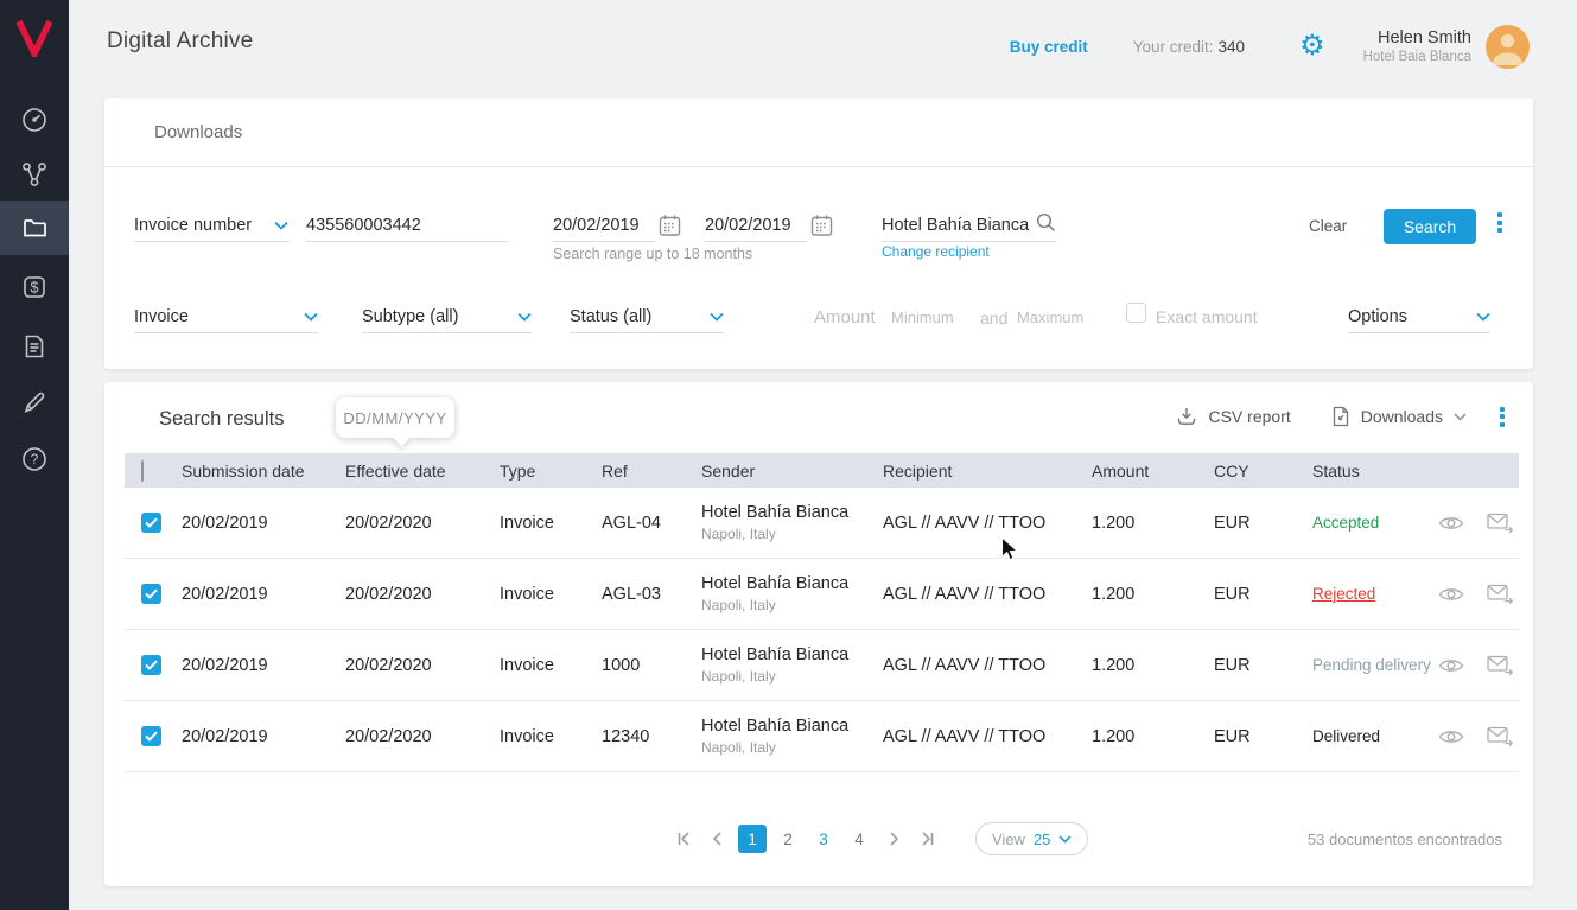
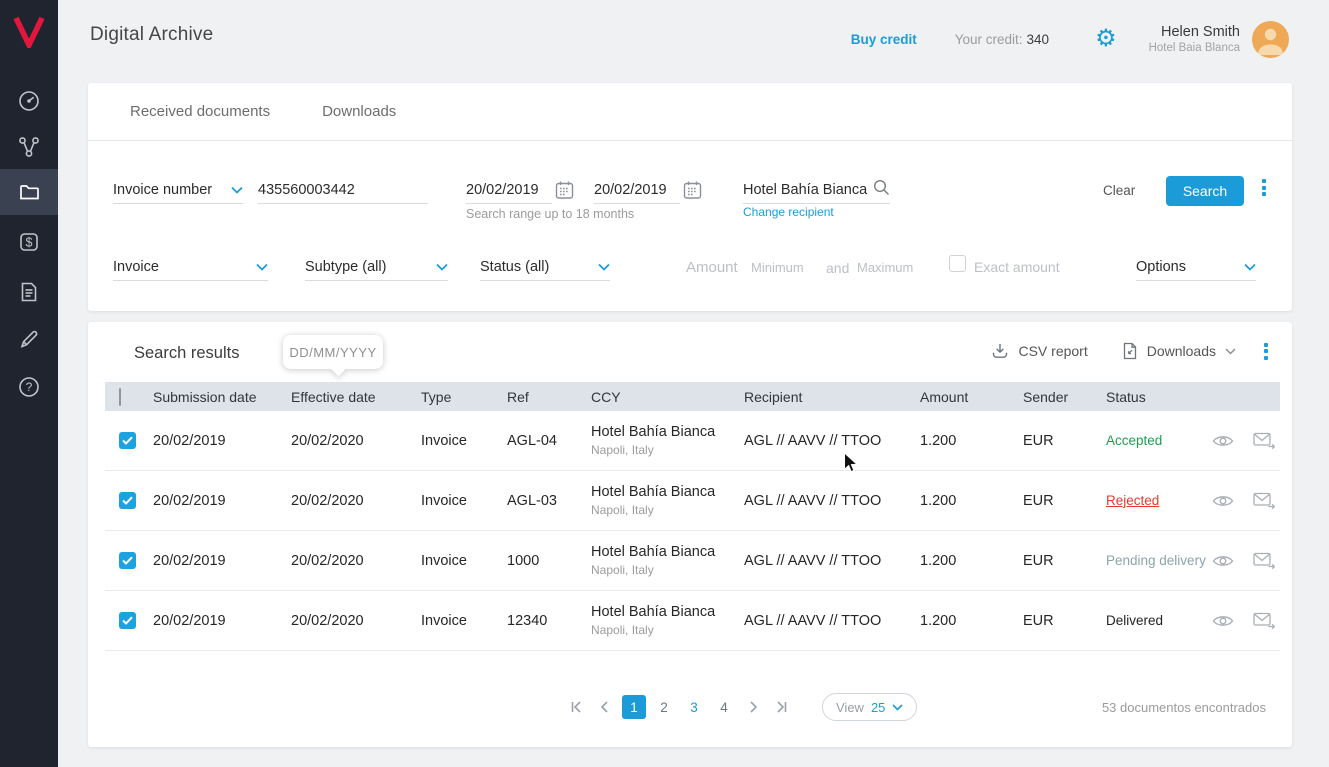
  $
  ?
  Digital Archive
  Buy credit
  Your credit: 340
  ⚙
  Helen Smith
  Hotel Baia Blanca
+ Received documents
  Downloads
  Invoice number
  435560003442
  20/02/2019
  20/02/2019
  Search range up to 18 months
  Hotel Bahía Bianca
  Change recipient
  Clear
  Search
  Invoice
  Subtype (all)
  Status (all)
  Amount
  Minimum
  and
  Maximum
  Exact amount
  Options
  Search results
  DD/MM/YYYY
  CSV report
  Downloads
  Submission date
  Effective date
  Type
  Ref
- Sender
+ CCY
  Recipient
  Amount
- CCY
+ Sender
  Status
  20/02/2019
  20/02/2020
  Invoice
  AGL-04
  Hotel Bahía Bianca
  Napoli, Italy
  AGL // AAVV // TTOO
  1.200
  EUR
  Accepted
  20/02/2019
  20/02/2020
  Invoice
  AGL-03
  Hotel Bahía Bianca
  Napoli, Italy
  AGL // AAVV // TTOO
  1.200
  EUR
  Rejected
  20/02/2019
  20/02/2020
  Invoice
  1000
  Hotel Bahía Bianca
  Napoli, Italy
  AGL // AAVV // TTOO
  1.200
  EUR
  Pending delivery
  20/02/2019
  20/02/2020
  Invoice
  12340
  Hotel Bahía Bianca
  Napoli, Italy
  AGL // AAVV // TTOO
  1.200
  EUR
  Delivered
  1
  2
  3
  4
  View
  25
  53 documentos encontrados
